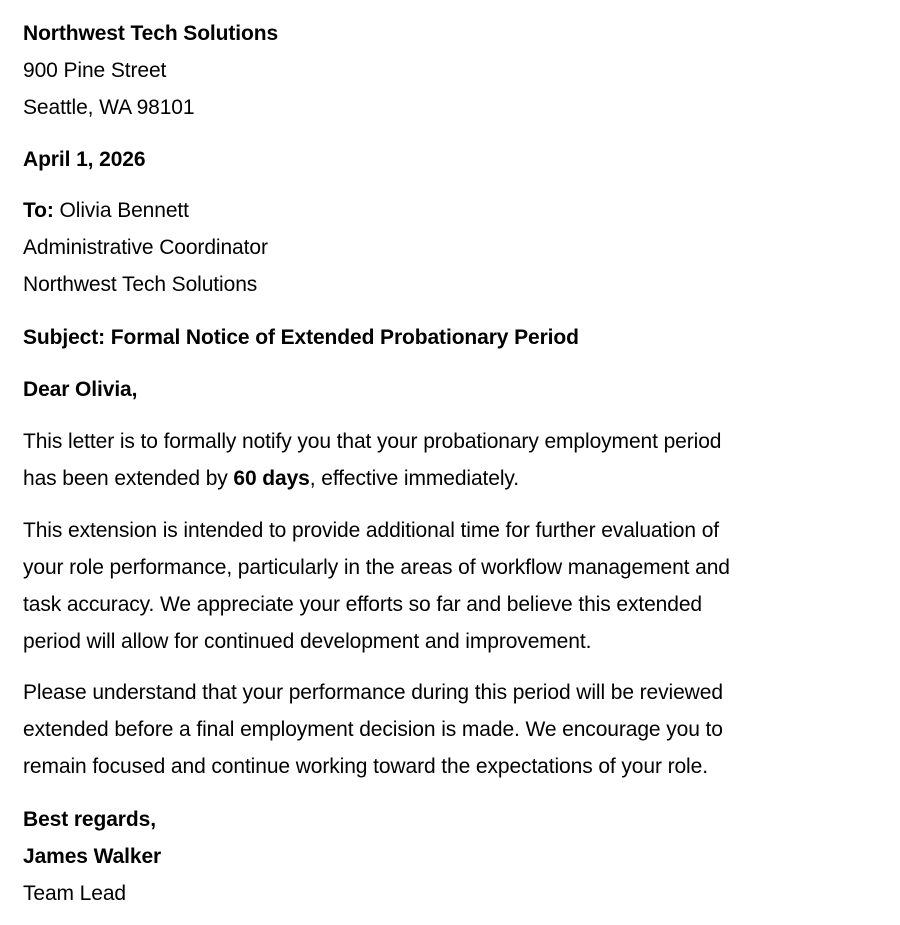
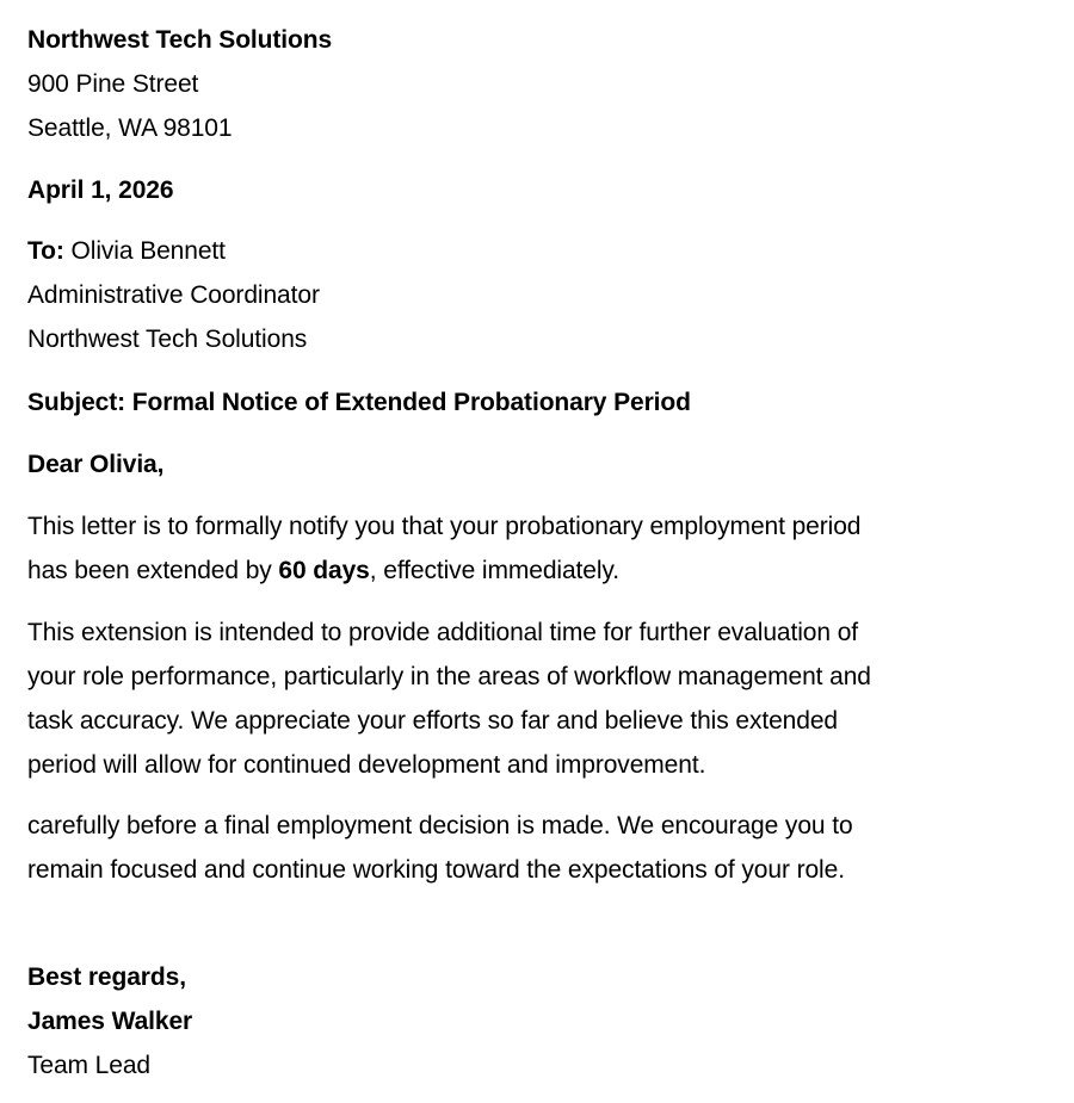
  Northwest Tech Solutions
  900 Pine Street
  Seattle, WA 98101
  April 1, 2026
  To: Olivia Bennett
  Administrative Coordinator
  Northwest Tech Solutions
  Subject: Formal Notice of Extended Probationary Period
  Dear Olivia,
  This letter is to formally notify you that your probationary employment period
  has been extended by 60 days, effective immediately.
  This extension is intended to provide additional time for further evaluation of
  your role performance, particularly in the areas of workflow management and
  task accuracy. We appreciate your efforts so far and believe this extended
  period will allow for continued development and improvement.
- Please understand that your performance during this period will be reviewed
- extended before a final employment decision is made. We encourage you to
+ carefully before a final employment decision is made. We encourage you to
  remain focused and continue working toward the expectations of your role.
  Best regards,
  James Walker
  Team Lead
